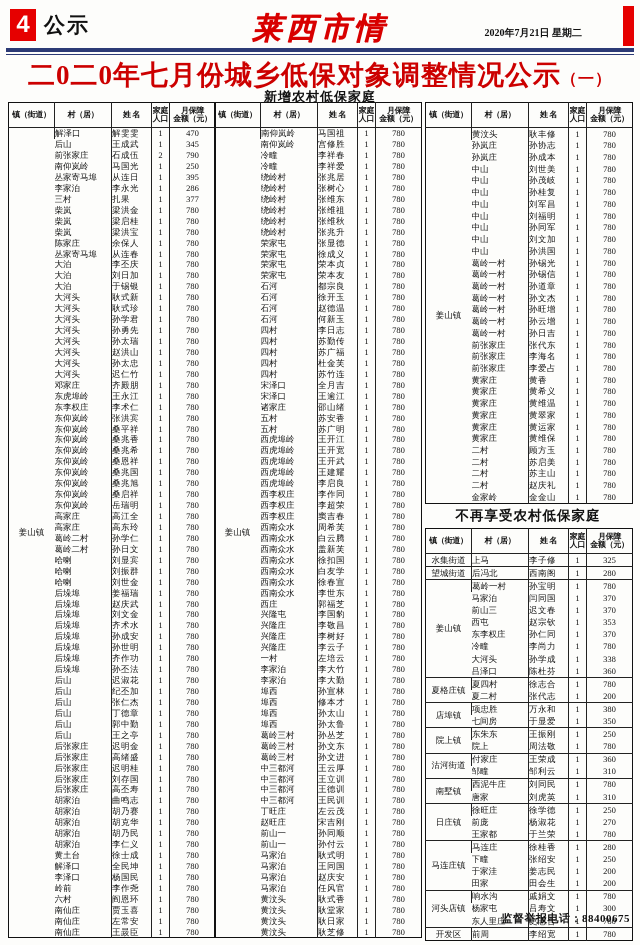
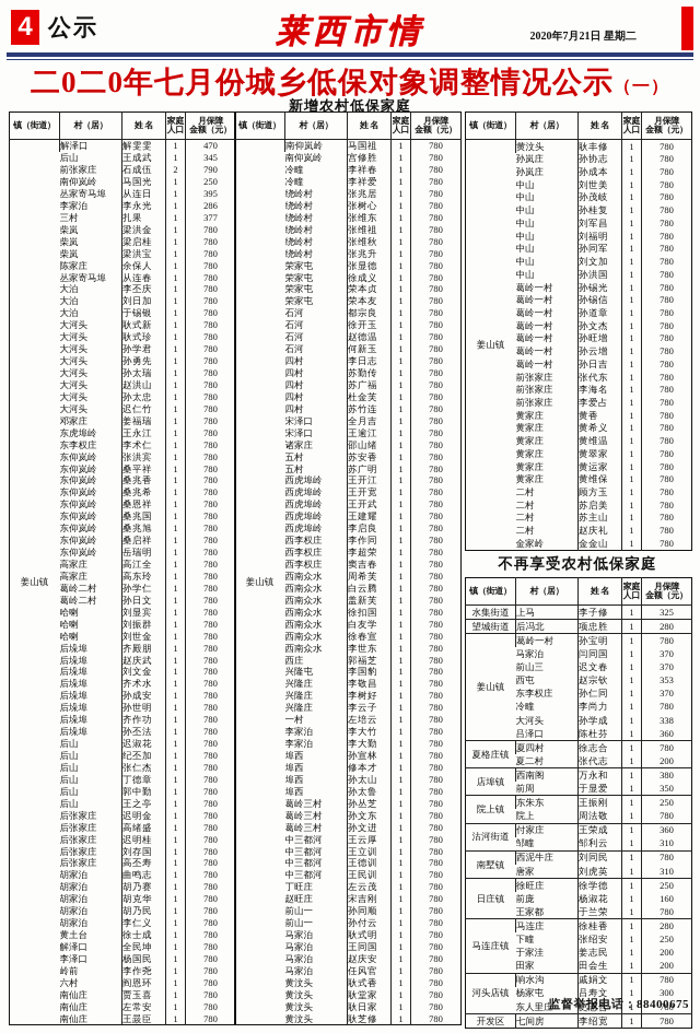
  4
  公示
  莱西市情
  2020年7月21日 星期二
  二0二0年七月份城乡低保对象调整情况公示（一）
  新增农村低保家庭
  镇（街道）	村（居）	姓 名	家庭人口	月保障金额（元）
  姜山镇	解泽口	解雯雯	1	470
  后山	王成武	1	345
  前张家庄	石成伍	2	790
  南仰岚岭	马国光	1	250
  丛家寄马埠	从连日	1	395
  李家泊	李永光	1	286
  三村	扎果	1	377
  柴岚	梁洪金	1	780
  柴岚	梁启桂	1	780
  柴岚	梁洪宝	1	780
  陈家庄	余保人	1	780
  丛家寄马埠	从连春	1	780
  大泊	李丕庆	1	780
  大泊	刘日加	1	780
  大泊	于锡银	1	780
  大河头	耿式新	1	780
  大河头	耿式珍	1	780
  大河头	孙学君	1	780
  大河头	孙勇先	1	780
  大河头	孙太瑞	1	780
  大河头	赵洪山	1	780
  大河头	孙太忠	1	780
  大河头	迟仁竹	1	780
- 邓家庄	齐殿朋	1	780
+ 邓家庄	姜福瑞	1	780
  东虎埠岭	王永江	1	780
  东李权庄	李术仁	1	780
  东仰岚岭	张洪宾	1	780
  东仰岚岭	桑平祥	1	780
  东仰岚岭	桑兆香	1	780
  东仰岚岭	桑兆希	1	780
  东仰岚岭	桑恩祥	1	780
  东仰岚岭	桑兆国	1	780
  东仰岚岭	桑兆旭	1	780
  东仰岚岭	桑启祥	1	780
  东仰岚岭	岳瑞明	1	780
  高家庄	高江全	1	780
  高家庄	高东玲	1	780
  葛岭二村	孙学仁	1	780
  葛岭二村	孙日文	1	780
  哈喇	刘显宾	1	780
  哈喇	刘振群	1	780
  哈喇	刘世金	1	780
- 后垛埠	姜福瑞	1	780
+ 后垛埠	齐殿朋	1	780
  后垛埠	赵庆武	1	780
  后垛埠	刘文金	1	780
  后垛埠	齐术水	1	780
  后垛埠	孙成安	1	780
  后垛埠	孙世明	1	780
  后垛埠	齐作功	1	780
  后垛埠	孙丕法	1	780
  后山	迟淑花	1	780
  后山	纪丕加	1	780
  后山	张仁杰	1	780
  后山	丁德章	1	780
  后山	郭中勤	1	780
  后山	王之亭	1	780
  后张家庄	迟明金	1	780
  后张家庄	高绪盛	1	780
  后张家庄	迟明桂	1	780
  后张家庄	刘存国	1	780
  后张家庄	高丕寿	1	780
  胡家泊	曲鸣志	1	780
  胡家泊	胡乃赛	1	780
  胡家泊	胡克华	1	780
  胡家泊	胡乃民	1	780
  胡家泊	李仁义	1	780
  黄土台	徐士成	1	780
  解泽口	全民坤	1	780
  李泽口	杨国民	1	780
  岭前	李作尧	1	780
  六村	阎恩环	1	780
  南仙庄	贾玉喜	1	780
  南仙庄	左常安	1	780
  南仙庄	王晸臣	1	780
  镇（街道）	村（居）	姓 名	家庭人口	月保障金额（元）
  姜山镇	南仰岚岭	马国祖	1	780
  南仰岚岭	宫修胜	1	780
  冷疃	李祥春	1	780
  冷疃	李祥爱	1	780
  绕岭村	张兆居	1	780
  绕岭村	张树心	1	780
  绕岭村	张维东	1	780
  绕岭村	张维祖	1	780
  绕岭村	张维秋	1	780
  绕岭村	张兆升	1	780
  荣家屯	张显德	1	780
  荣家屯	徐成义	1	780
  荣家屯	荣本贞	1	780
  荣家屯	荣本友	1	780
  石河	都宗良	1	780
  石河	徐开玉	1	780
  石河	赵德温	1	780
  石河	何新玉	1	780
  四村	李日志	1	780
  四村	苏勤传	1	780
  四村	苏广福	1	780
  四村	杜金芙	1	780
  四村	苏竹连	1	780
  宋泽口	全月吉	1	780
  宋泽口	王逾江	1	780
  诸家庄	邵山绪	1	780
  五村	苏安香	1	780
  五村	苏广明	1	780
  西虎埠岭	王开江	1	780
  西虎埠岭	王开宽	1	780
  西虎埠岭	王开武	1	780
  西虎埠岭	王建耀	1	780
  西虎埠岭	李启良	1	780
  西李权庄	李作同	1	780
  西李权庄	李超荣	1	780
  西李权庄	窦吉春	1	780
  西南众水	周希芙	1	780
  西南众水	白云腾	1	780
  西南众水	盖新芙	1	780
  西南众水	徐扣国	1	780
  西南众水	白友学	1	780
  西南众水	徐春宣	1	780
  西南众水	李世东	1	780
  西庄	郭福芝	1	780
  兴隆屯	李国豹	1	780
  兴隆庄	李敬昌	1	780
  兴隆庄	李树好	1	780
  兴隆庄	李云子	1	780
  一村	左培云	1	780
  李家泊	李大竹	1	780
  李家泊	李大勤	1	780
  埠西	孙宣林	1	780
  埠西	修本才	1	780
  埠西	孙太山	1	780
  埠西	孙太鲁	1	780
  葛岭三村	孙丛芝	1	780
  葛岭三村	孙文东	1	780
  葛岭三村	孙文进	1	780
  中三都河	王云厚	1	780
  中三都河	王立训	1	780
  中三都河	王德训	1	780
  中三都河	王民训	1	780
  丁旺庄	左云茂	1	780
  赵旺庄	宋吉刚	1	780
  前山一	孙同顺	1	780
  前山一	孙付云	1	780
  马家泊	耿式明	1	780
  马家泊	王同国	1	780
  马家泊	赵庆安	1	780
  马家泊	任风官	1	780
  黄汶头	耿式香	1	780
  黄汶头	耿堂家	1	780
  黄汶头	耿日家	1	780
  黄汶头	耿芝修	1	780
  镇（街道）	村（居）	姓 名	家庭人口	月保障金额（元）
  姜山镇	黄汶头	耿丰修	1	780
  孙岚庄	孙协志	1	780
  孙岚庄	孙成本	1	780
  中山	刘世美	1	780
  中山	孙茂岐	1	780
  中山	孙桂复	1	780
  中山	刘军昌	1	780
  中山	刘福明	1	780
  中山	孙同军	1	780
  中山	刘文加	1	780
  中山	孙洪国	1	780
  葛岭一村	孙锡光	1	780
  葛岭一村	孙锡信	1	780
  葛岭一村	孙道章	1	780
  葛岭一村	孙文杰	1	780
  葛岭一村	孙旺增	1	780
  葛岭一村	孙云增	1	780
  葛岭一村	孙日吉	1	780
  前张家庄	张代东	1	780
  前张家庄	李海名	1	780
  前张家庄	李爱占	1	780
  黄家庄	黄香	1	780
  黄家庄	黄希义	1	780
  黄家庄	黄维温	1	780
  黄家庄	黄翠家	1	780
  黄家庄	黄运家	1	780
  黄家庄	黄维保	1	780
  二村	顾方玉	1	780
  二村	苏启美	1	780
  二村	苏主山	1	780
  二村	赵庆礼	1	780
  金家岭	金金山	1	780
  不再享受农村低保家庭
  镇（街道）	村（居）	姓 名	家庭人口	月保障金额（元）
  水集街道	上马	李子修	1	325
- 望城街道	后冯北	西南阁	1	280
+ 望城街道	后冯北	项忠胜	1	280
  姜山镇	葛岭一村	孙宝明	1	780
  马家泊	闫同国	1	370
  前山三	迟文春	1	370
  西屯	赵宗钦	1	353
  东李权庄	孙仁同	1	370
  冷疃	李尚力	1	780
  大河头	孙学成	1	338
  吕泽口	陈杜芬	1	360
  夏格庄镇	夏四村	徐志合	1	780
  夏二村	张代志	1	200
- 店埠镇	项忠胜	万永和	1	380
+ 店埠镇	西南阁	万永和	1	380
- 七间房	于显爱	1	350
+ 前周	于显爱	1	350
  院上镇	东朱东	王振刚	1	250
  院上	周法敬	1	780
  沽河街道	付家庄	王荣成	1	360
  邹疃	邹利云	1	310
  南墅镇	西泥牛庄	刘同民	1	780
  唐家	刘虎英	1	310
  日庄镇	徐旺庄	徐学德	1	250
- 前庞	杨淑花	1	270
+ 前庞	杨淑花	1	160
  王家都	于兰荣	1	780
  马连庄镇	马连庄	徐桂香	1	280
  下疃	张绍安	1	250
  于家洼	姜志民	1	200
  田家	田会生	1	200
  河头店镇	响水沟	戚娟文	1	780
  杨家屯	吕寿文	1	300
  东人里庄	史志合	1	780
- 开发区	前周	李绍宽	1	780
+ 开发区	七间房	李绍宽	1	780
  监督举报电话：88400675
